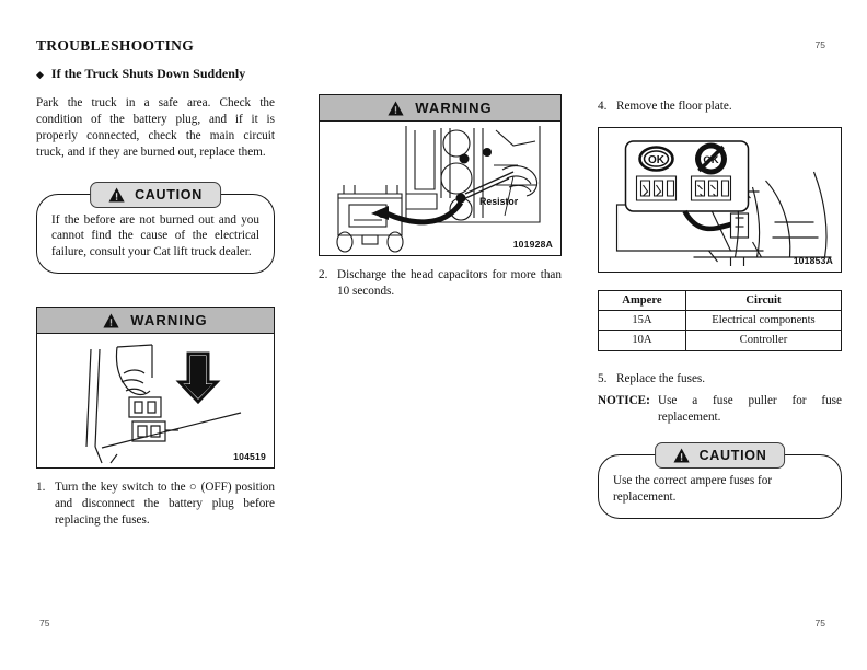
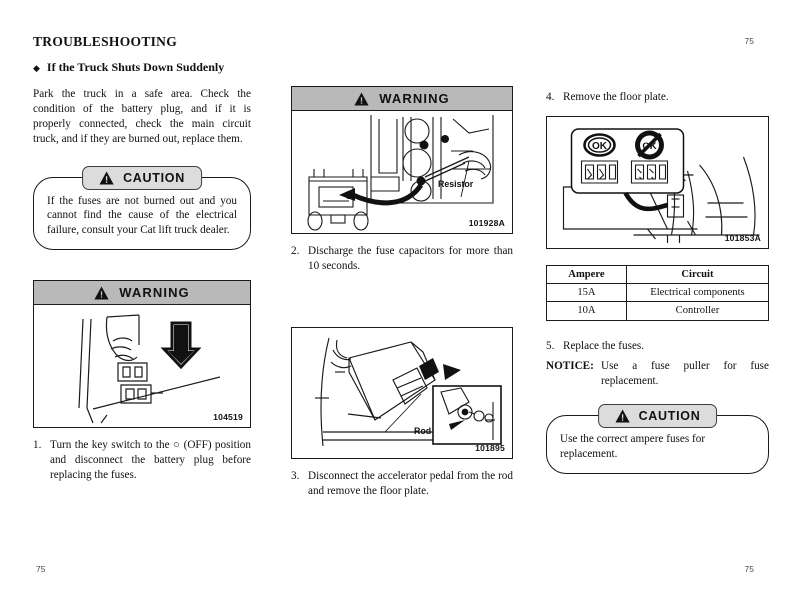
  TROUBLESHOOTING
  75
  75
  75
  ◆
  If the Truck Shuts Down Suddenly
  Park the truck in a safe area. Check the condition of the battery plug, and if it is properly connected, check the main circuit truck, and if they are burned out, replace them.
  CAUTION
- If the before are not burned out and you cannot find the cause of the electrical failure, consult your Cat lift truck dealer.
+ If the fuses are not burned out and you cannot find the cause of the electrical failure, consult your Cat lift truck dealer.
  WARNING
  104519
  1.
  Turn the key switch to the ○ (OFF) position and disconnect the battery plug before replacing the fuses.
  WARNING
  Resistor
  101928A
  2.
- Discharge the head capacitors for more than 10 seconds.
+ Discharge the fuse capacitors for more than 10 seconds.
+ Rod
+ 101895
+ 3.
+ Disconnect the accelerator pedal from the rod and remove the floor plate.
  4.
  Remove the floor plate.
  OK
  101853A
  Ampere	Circuit
  15A	Electrical components
  10A	Controller
  5.
  Replace the fuses.
  NOTICE:
  Use a fuse puller for fuse replacement.
  CAUTION
  Use the correct ampere fuses for replacement.
